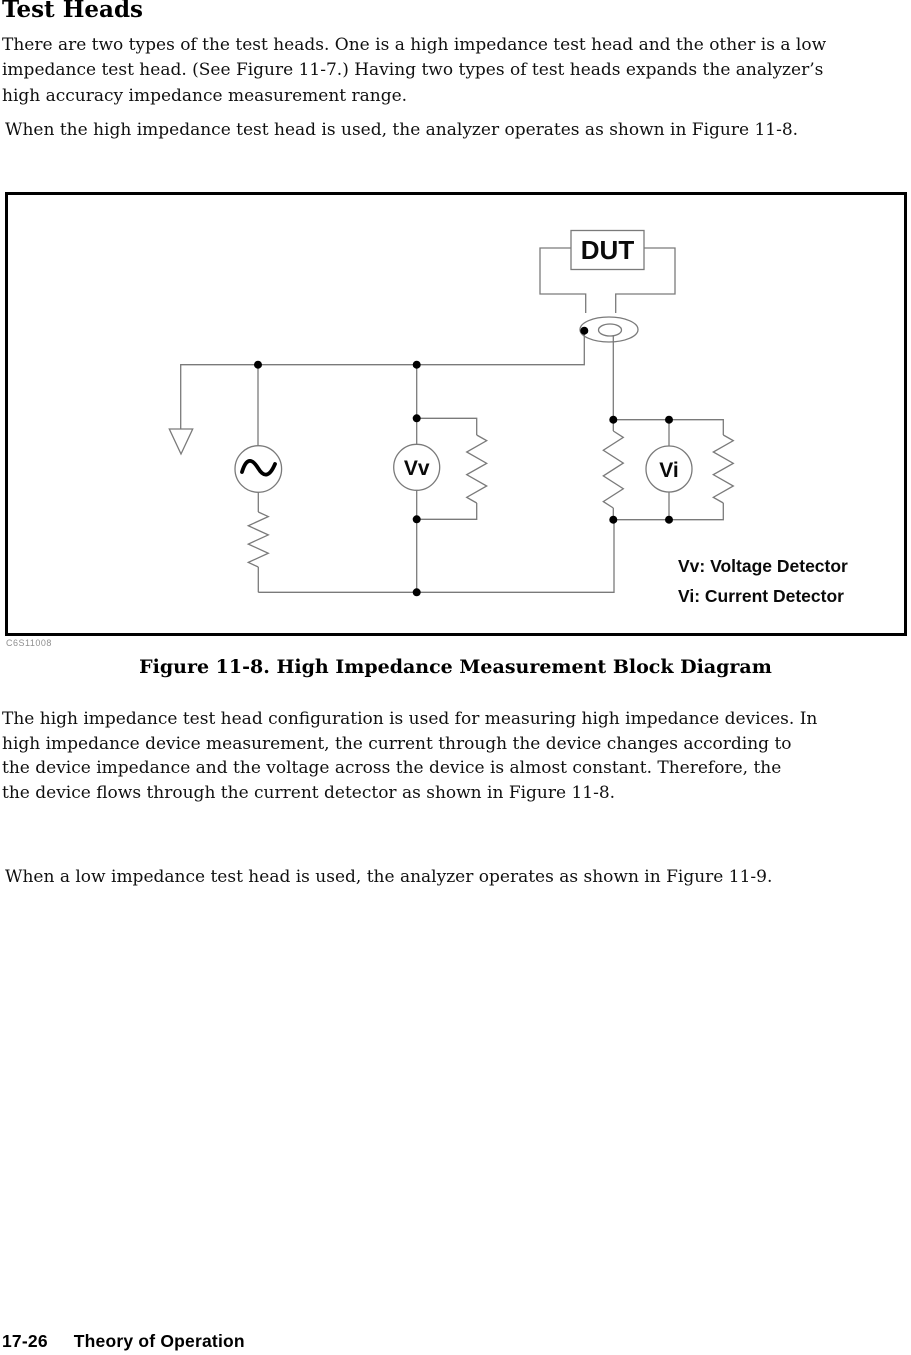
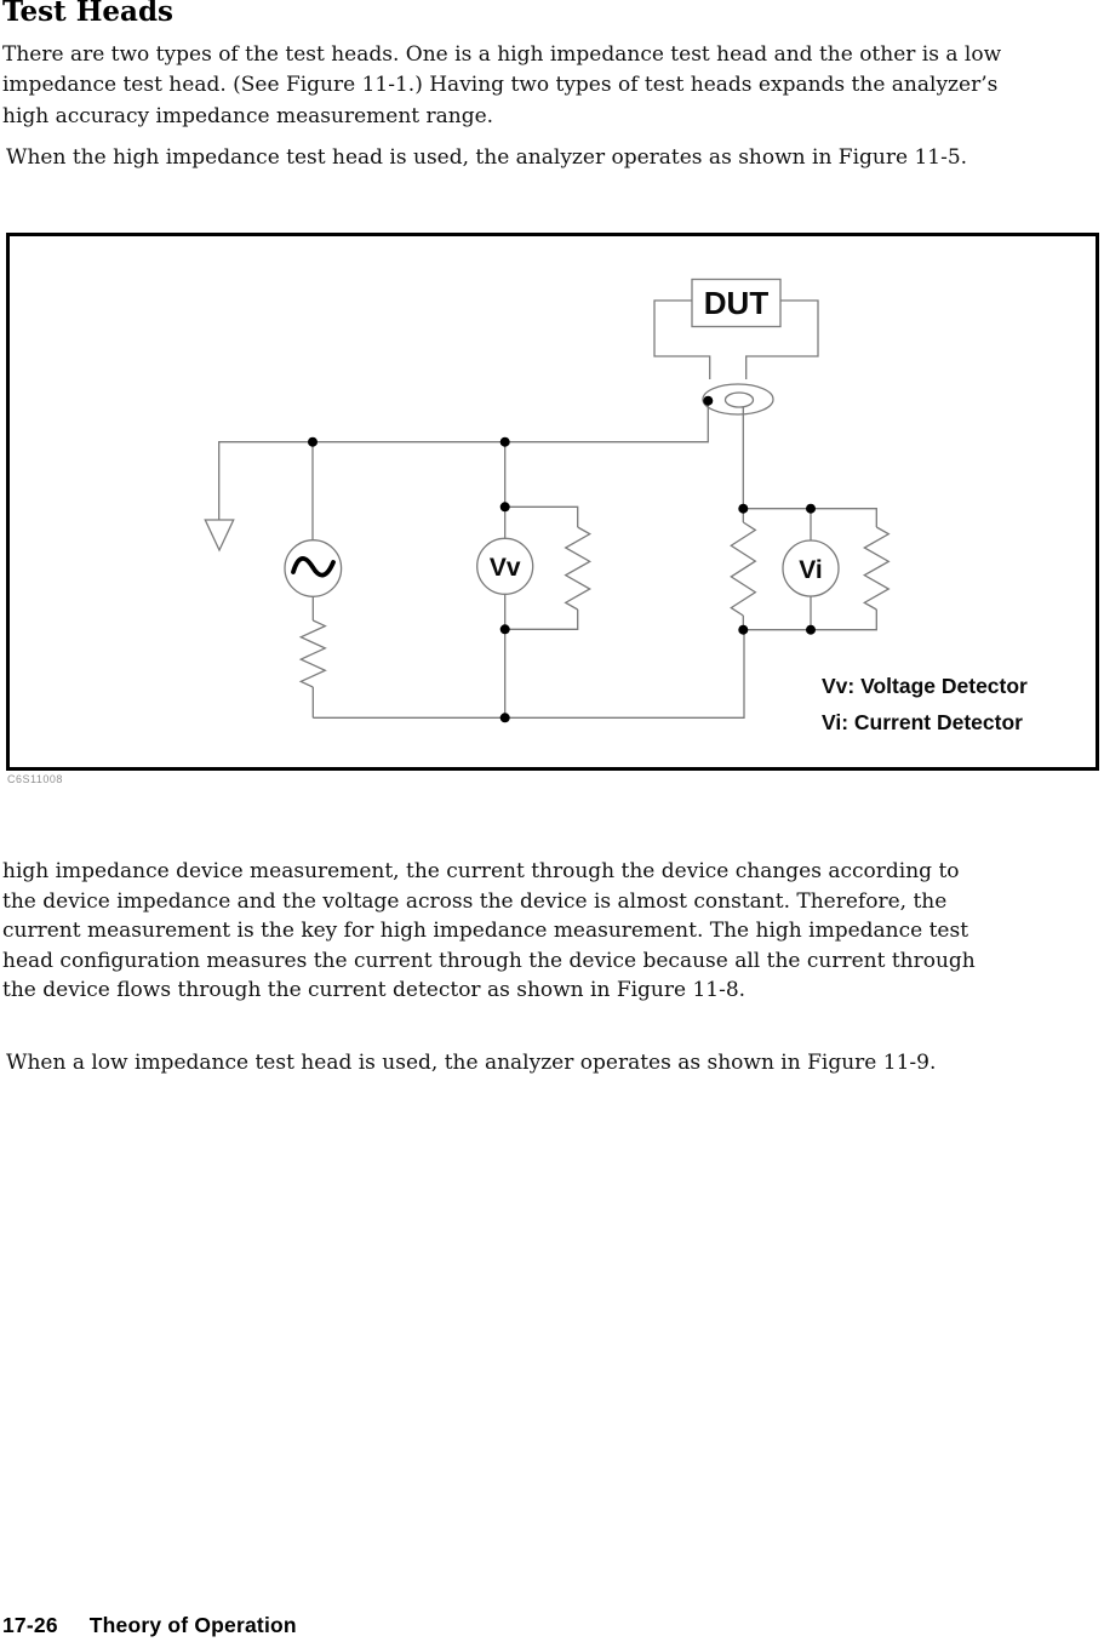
  Test Heads
  There are two types of the test heads. One is a high impedance test head and the other is a low
- impedance test head. (See Figure 11-7.) Having two types of test heads expands the analyzer’s
+ impedance test head. (See Figure 11-1.) Having two types of test heads expands the analyzer’s
  high accuracy impedance measurement range.
- When the high impedance test head is used, the analyzer operates as shown in Figure 11-8.
+ When the high impedance test head is used, the analyzer operates as shown in Figure 11-5.
  DUT
  Vv
  Vi
  Vv: Voltage Detector
  Vi: Current Detector
  C6S11008
- Figure 11-8. High Impedance Measurement Block Diagram
- The high impedance test head configuration is used for measuring high impedance devices. In
  high impedance device measurement, the current through the device changes according to
  the device impedance and the voltage across the device is almost constant. Therefore, the
+ current measurement is the key for high impedance measurement. The high impedance test
+ head configuration measures the current through the device because all the current through
  the device flows through the current detector as shown in Figure 11-8.
  When a low impedance test head is used, the analyzer operates as shown in Figure 11-9.
  17-26
  Theory of Operation
